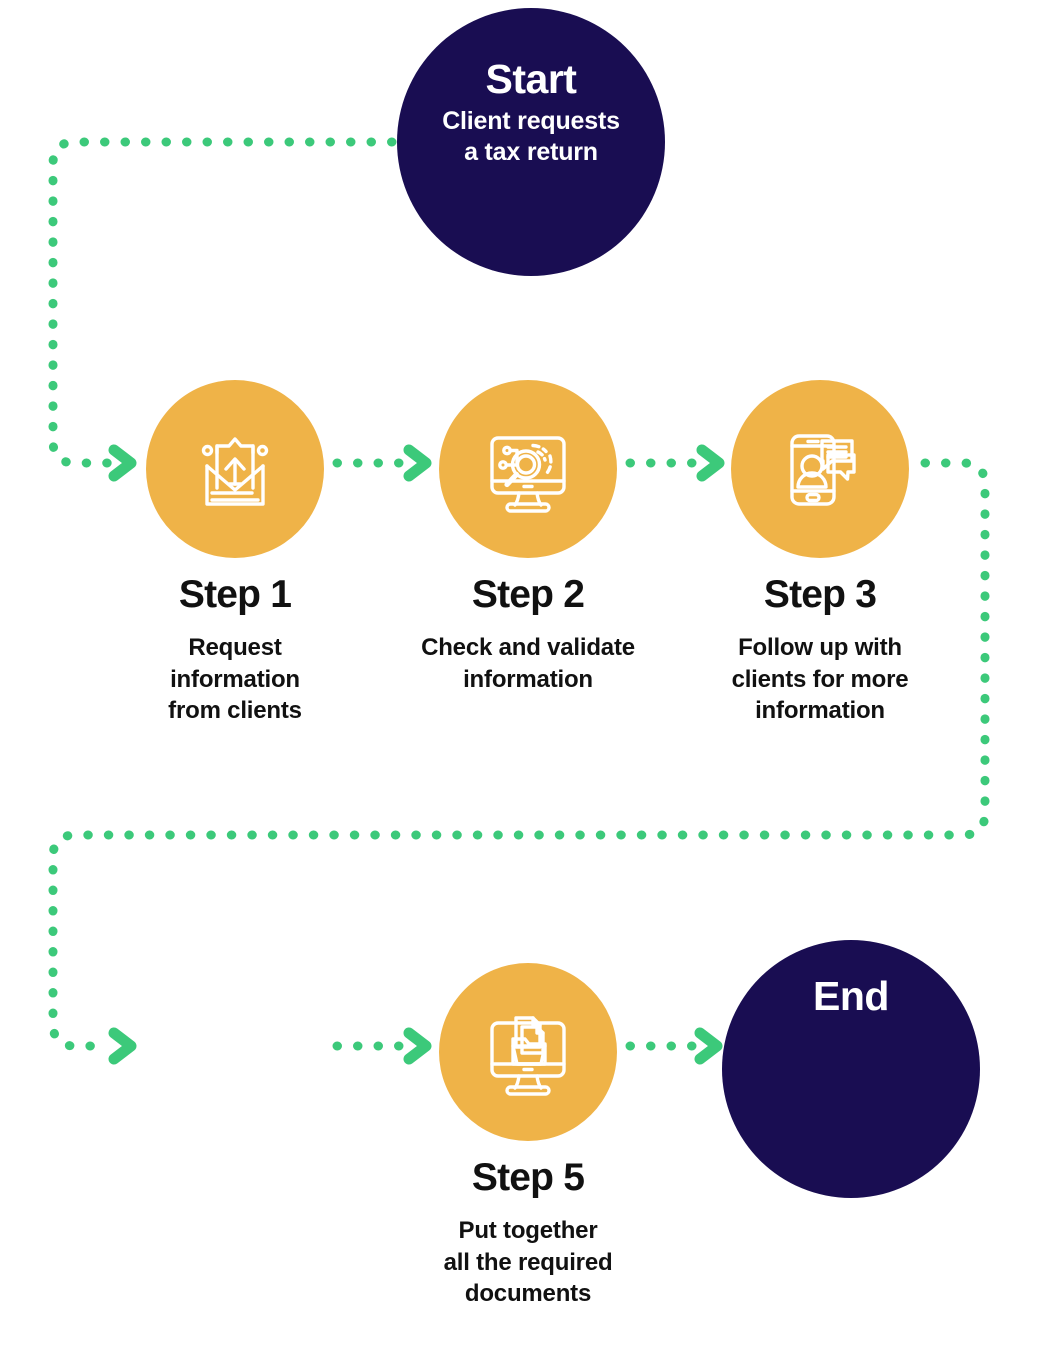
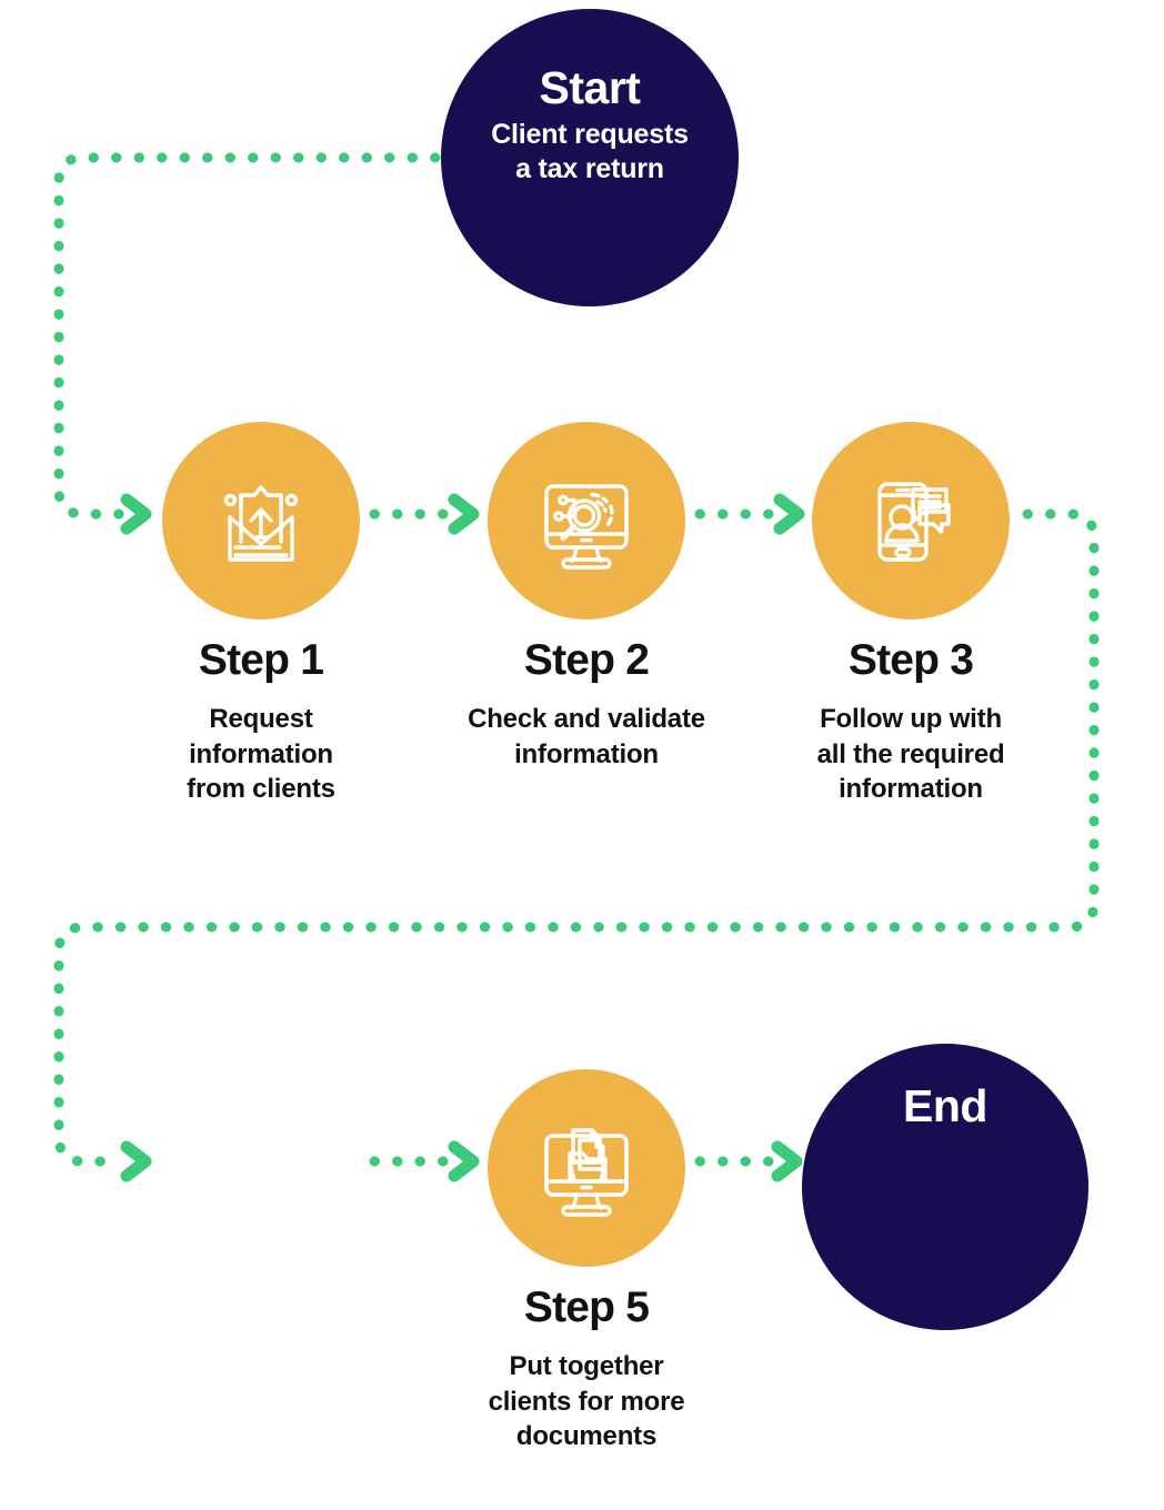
  Start
  Client requests
  a tax return
  Step 1
  Request
  information
  from clients
  Step 2
  Check and validate
  information
  Step 3
  Follow up with
- clients for more
+ all the required
  information
  Step 5
  Put together
- all the required
+ clients for more
  documents
  End
